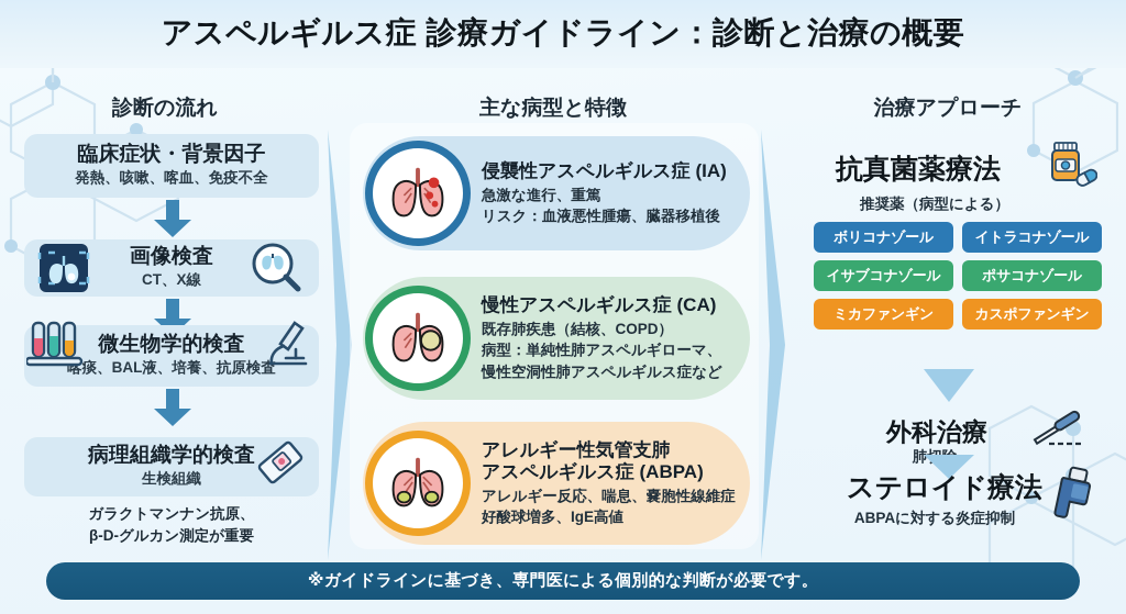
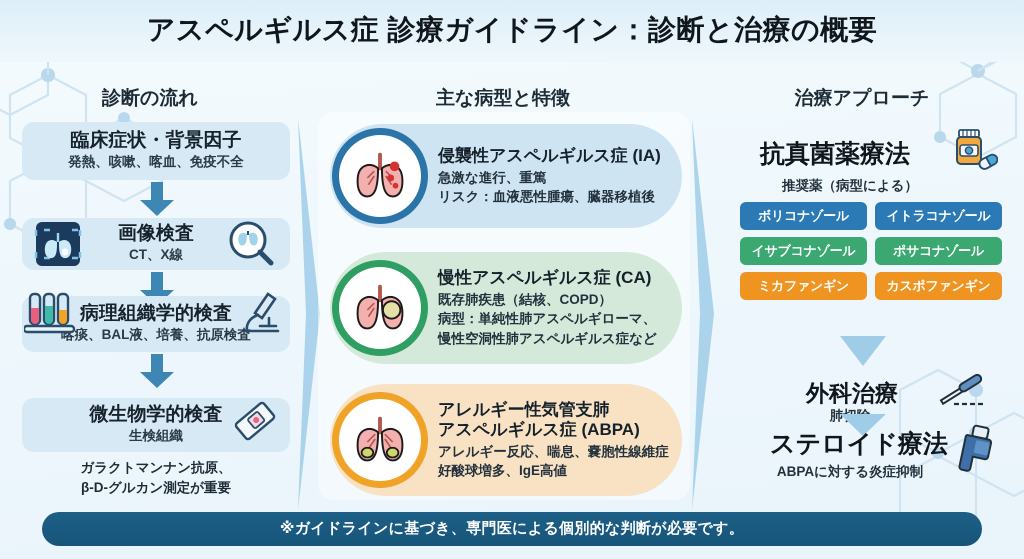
  アスペルギルス症 診療ガイドライン：診断と治療の概要
  診断の流れ
  主な病型と特徴
  治療アプローチ
  臨床症状・背景因子
  発熱、咳嗽、喀血、免疫不全
  画像検査
  CT、X線
- 微生物学的検査
+ 病理組織学的検査
  喀痰、BAL液、培養、抗原検査
- 病理組織学的検査
+ 微生物学的検査
  生検組織
  ガラクトマンナン抗原、
  β-D-グルカン測定が重要
  侵襲性アスペルギルス症 (IA)
  急激な進行、重篤
  リスク：血液悪性腫瘍、臓器移植後
  慢性アスペルギルス症 (CA)
  既存肺疾患（結核、COPD）
  病型：単純性肺アスペルギローマ、
  慢性空洞性肺アスペルギルス症など
  アレルギー性気管支肺
  アスペルギルス症 (ABPA)
  アレルギー反応、喘息、嚢胞性線維症
  好酸球増多、IgE高値
  抗真菌薬療法
  推奨薬（病型による）
  ボリコナゾール
  イトラコナゾール
  イサブコナゾール
  ポサコナゾール
  ミカファンギン
  カスポファンギン
  外科治療
  ステロイド療法
  ABPAに対する炎症抑制
  ※ガイドラインに基づき、専門医による個別的な判断が必要です。
